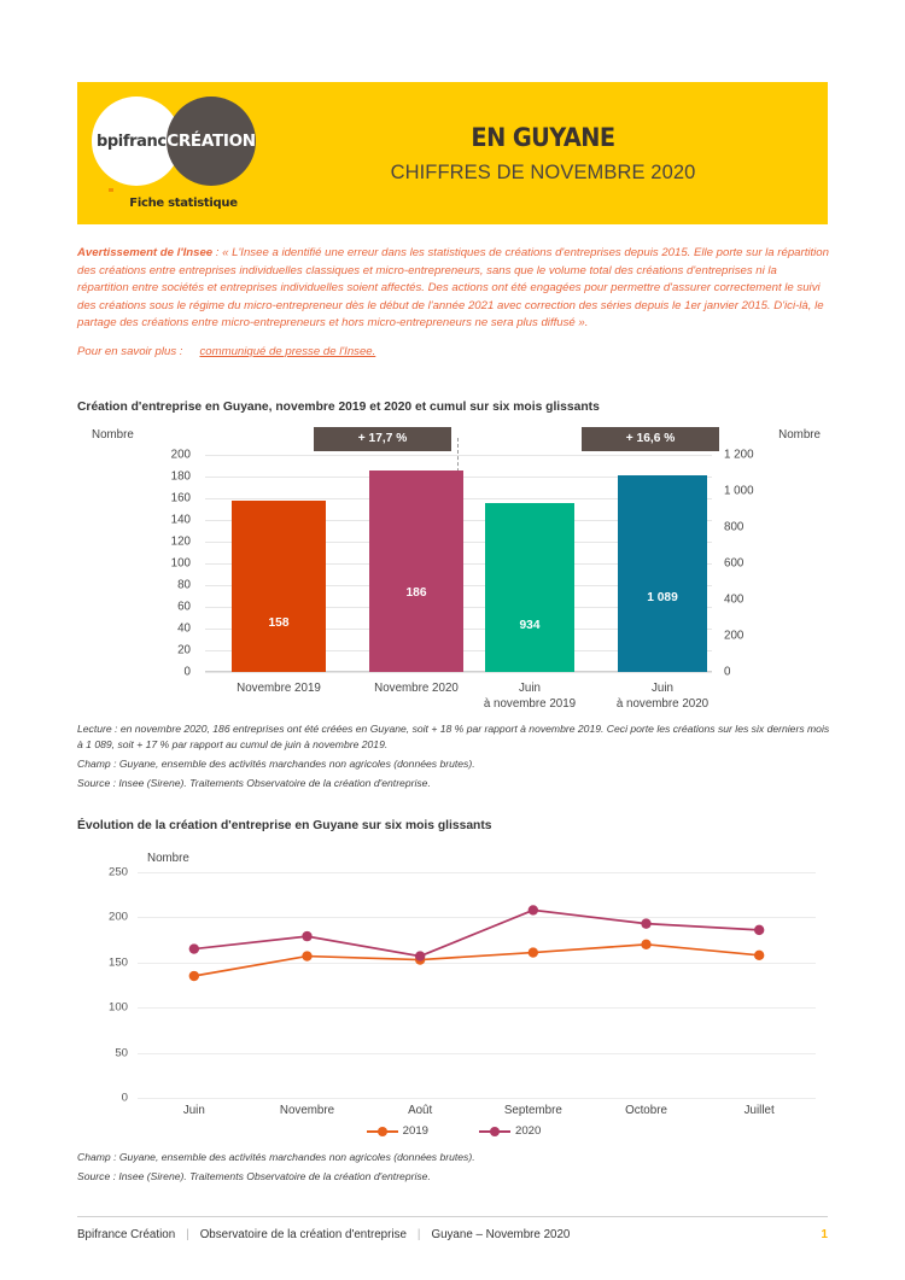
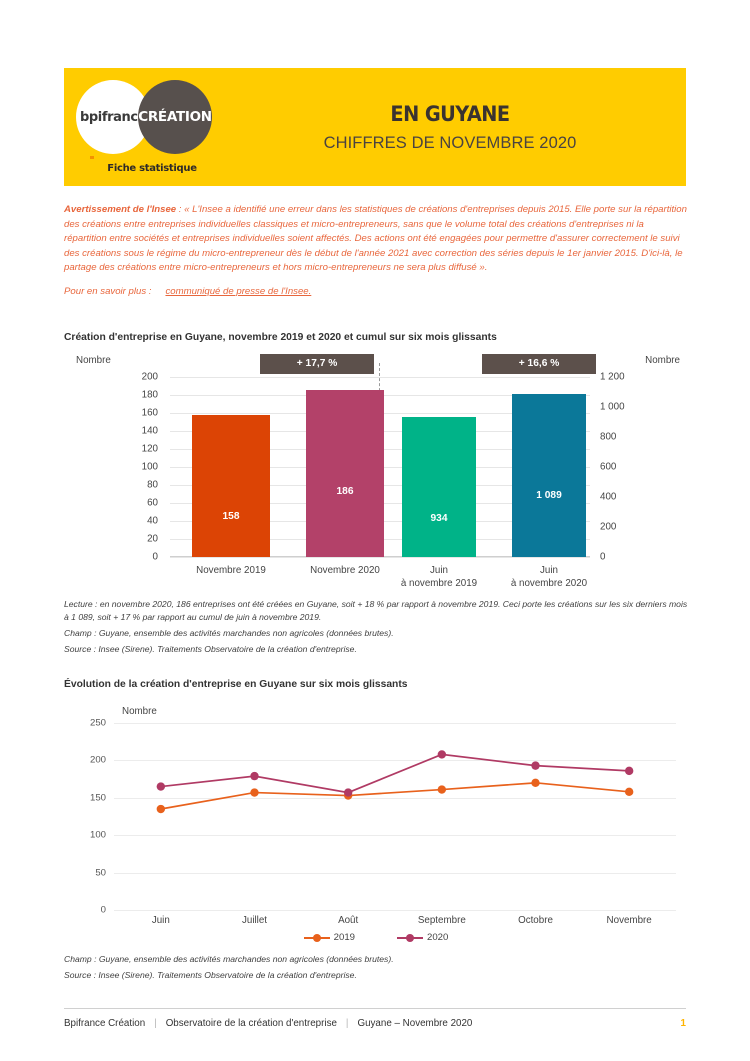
  bpifranc
  CRÉATION
  Fiche statistique
  EN GUYANE
  CHIFFRES DE NOVEMBRE 2020
  Avertissement de l'Insee : « L'Insee a identifié une erreur dans les statistiques de créations d'entreprises depuis 2015. Elle porte sur la répartition des créations entre entreprises individuelles classiques et micro-entrepreneurs, sans que le volume total des créations d'entreprises ni la répartition entre sociétés et entreprises individuelles soient affectés. Des actions ont été engagées pour permettre d'assurer correctement le suivi des créations sous le régime du micro-entrepreneur dès le début de l'année 2021 avec correction des séries depuis le 1er janvier 2015. D'ici-là, le partage des créations entre micro-entrepreneurs et hors micro-entrepreneurs ne sera plus diffusé ».
  Pour en savoir plus : communiqué de presse de l'Insee.
  Création d'entreprise en Guyane, novembre 2019 et 2020 et cumul sur six mois glissants
  Nombre
  Nombre
  0
  20
  40
  60
  80
  100
  120
  140
  160
  180
  200
  0
  200
  400
  600
  800
  1 000
  1 200
  158
  186
  934
  1 089
  Novembre 2019
  Novembre 2020
  Juin
  à novembre 2019
  Juin
  à novembre 2020
  + 17,7 %
  + 16,6 %
  Lecture : en novembre 2020, 186 entreprises ont été créées en Guyane, soit + 18 % par rapport à novembre 2019. Ceci porte les créations sur les six derniers mois à 1 089, soit + 17 % par rapport au cumul de juin à novembre 2019.
  Champ : Guyane, ensemble des activités marchandes non agricoles (données brutes).
  Source : Insee (Sirene). Traitements Observatoire de la création d'entreprise.
  Évolution de la création d'entreprise en Guyane sur six mois glissants
  Nombre
  0
  50
  100
  150
  200
  250
  Juin
- Novembre
+ Juillet
  Août
  Septembre
  Octobre
- Juillet
+ Novembre
  2019
  2020
  Champ : Guyane, ensemble des activités marchandes non agricoles (données brutes).
  Source : Insee (Sirene). Traitements Observatoire de la création d'entreprise.
  Bpifrance Création
  |
  Observatoire de la création d'entreprise
  |
  Guyane – Novembre 2020
  1
